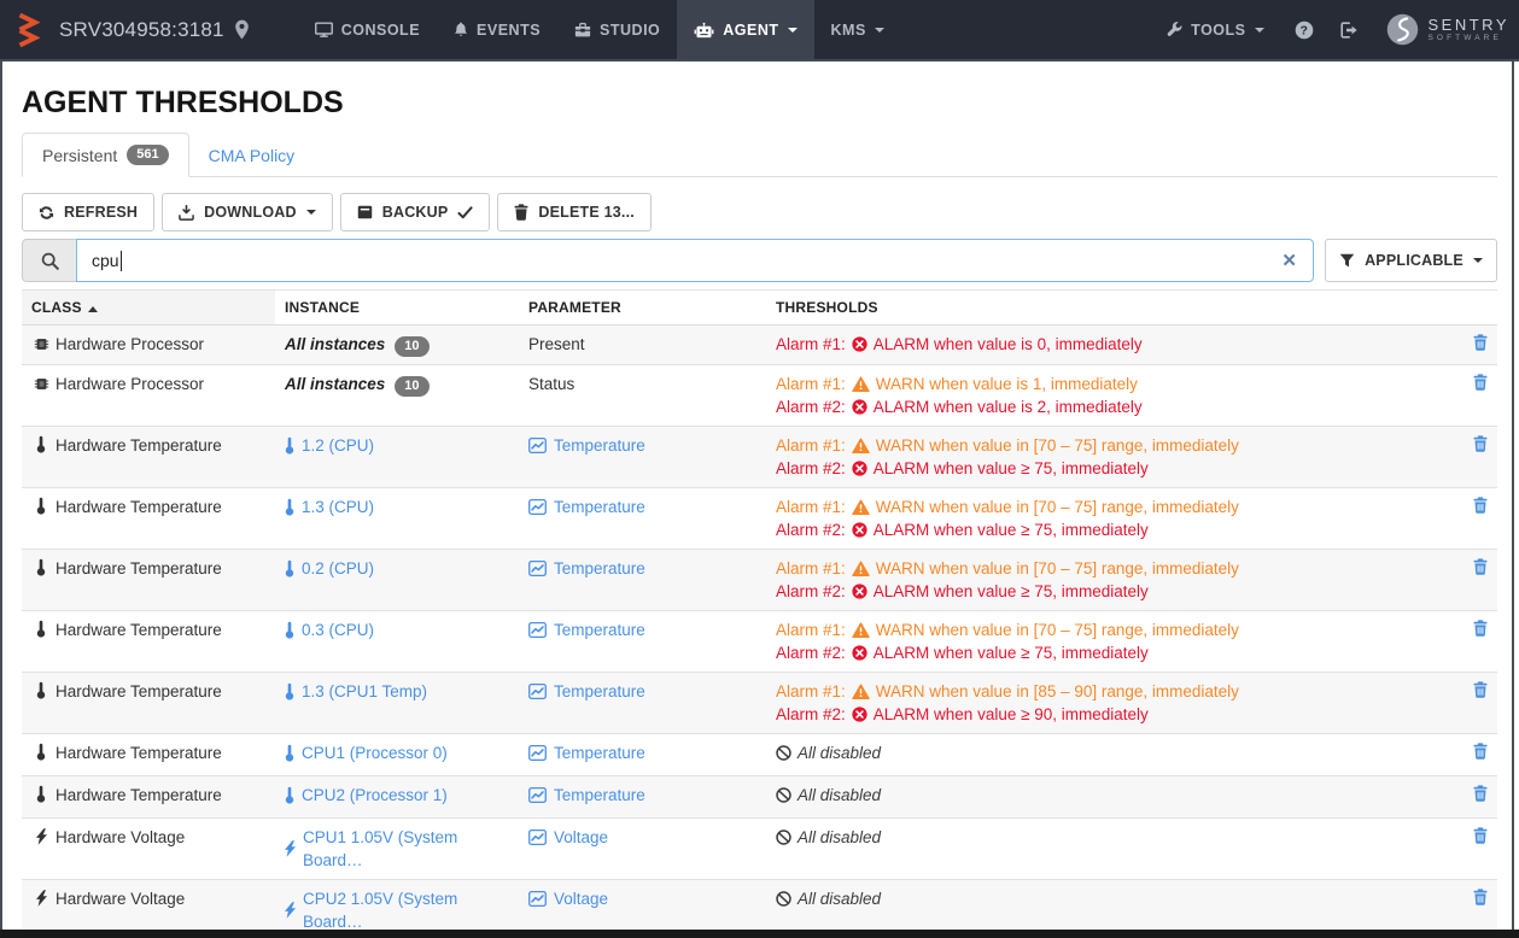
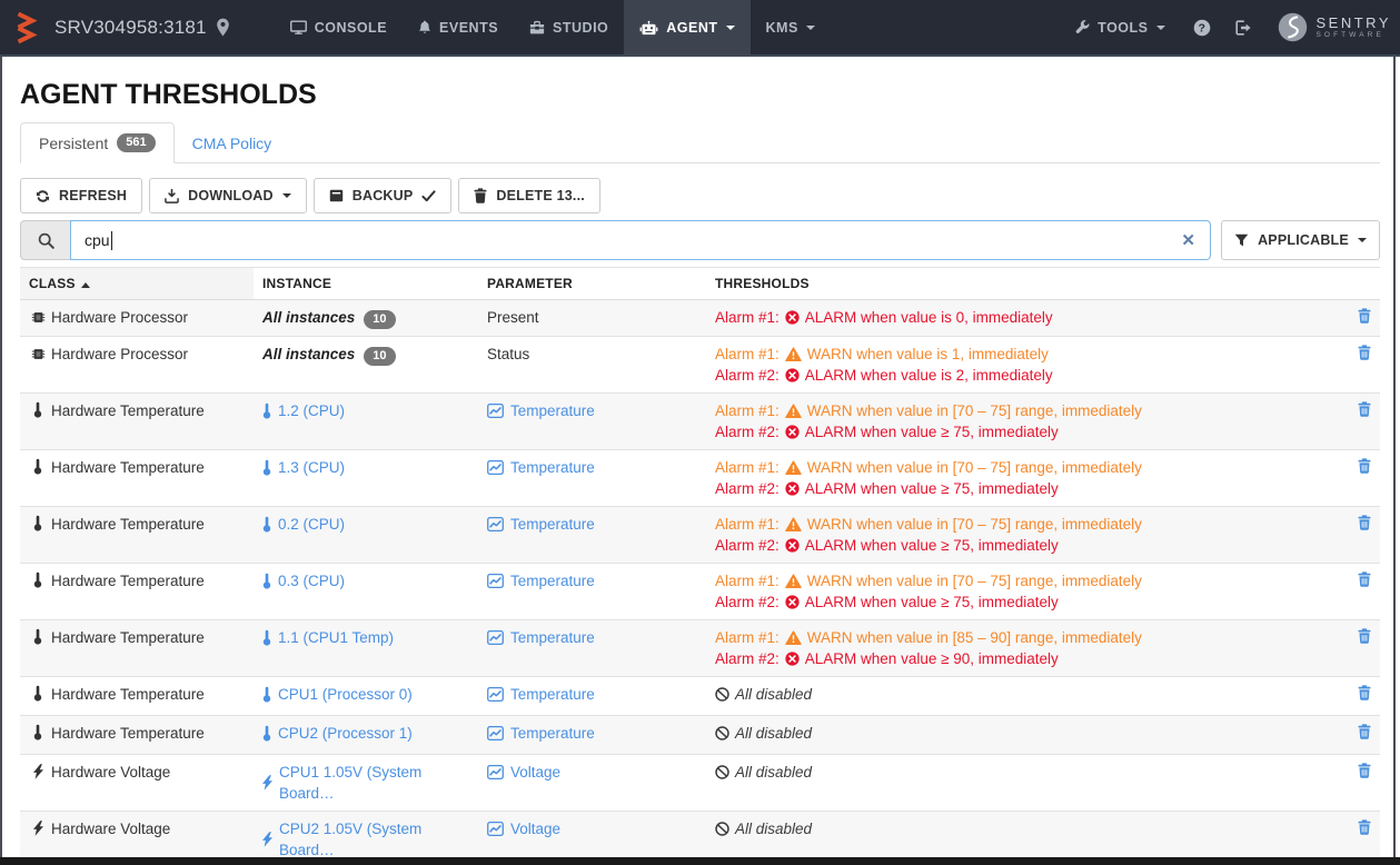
  SRV304958:3181
  CONSOLE
  EVENTS
  STUDIO
  AGENT
  KMS
  TOOLS
  ?
  SENTRY
  AGENT THRESHOLDS
  Persistent
  561
  CMA Policy
  REFRESH
  DOWNLOAD
  BACKUP
  DELETE 13...
  cpu
  ✕
  APPLICABLE
  CLASS	INSTANCE	PARAMETER	THRESHOLDS
  Hardware Processor	All instances 10	Present	Alarm #1: ALARM when value is 0, immediately
  Hardware Processor	All instances 10	Status	Alarm #1: WARN when value is 1, immediatelyAlarm #2: ALARM when value is 2, immediately
  Hardware Temperature	1.2 (CPU)	Temperature	Alarm #1: WARN when value in [70 – 75] range, immediatelyAlarm #2: ALARM when value ≥ 75, immediately
  Hardware Temperature	1.3 (CPU)	Temperature	Alarm #1: WARN when value in [70 – 75] range, immediatelyAlarm #2: ALARM when value ≥ 75, immediately
  Hardware Temperature	0.2 (CPU)	Temperature	Alarm #1: WARN when value in [70 – 75] range, immediatelyAlarm #2: ALARM when value ≥ 75, immediately
  Hardware Temperature	0.3 (CPU)	Temperature	Alarm #1: WARN when value in [70 – 75] range, immediatelyAlarm #2: ALARM when value ≥ 75, immediately
- Hardware Temperature	1.3 (CPU1 Temp)	Temperature	Alarm #1: WARN when value in [85 – 90] range, immediatelyAlarm #2: ALARM when value ≥ 90, immediately
+ Hardware Temperature	1.1 (CPU1 Temp)	Temperature	Alarm #1: WARN when value in [85 – 90] range, immediatelyAlarm #2: ALARM when value ≥ 90, immediately
  Hardware Temperature	CPU1 (Processor 0)	Temperature	All disabled
  Hardware Temperature	CPU2 (Processor 1)	Temperature	All disabled
  Hardware Voltage	CPU1 1.05V (System Board…	Voltage	All disabled
  Hardware Voltage	CPU2 1.05V (System Board…	Voltage	All disabled
